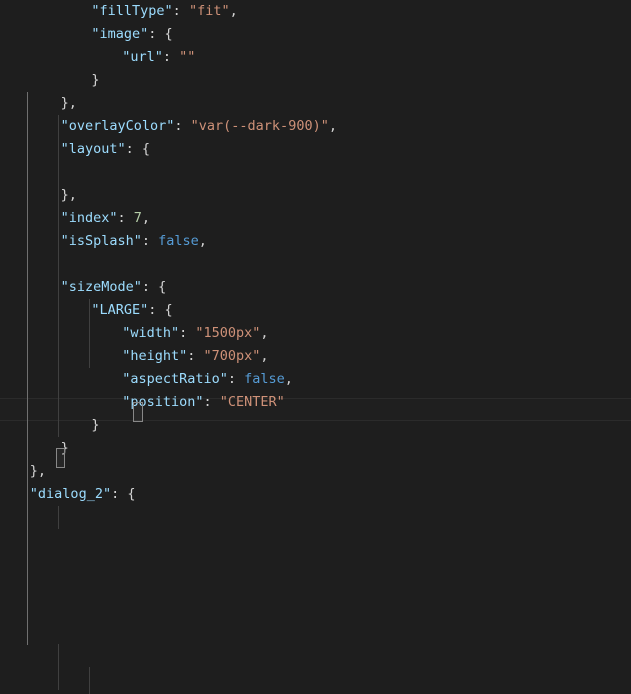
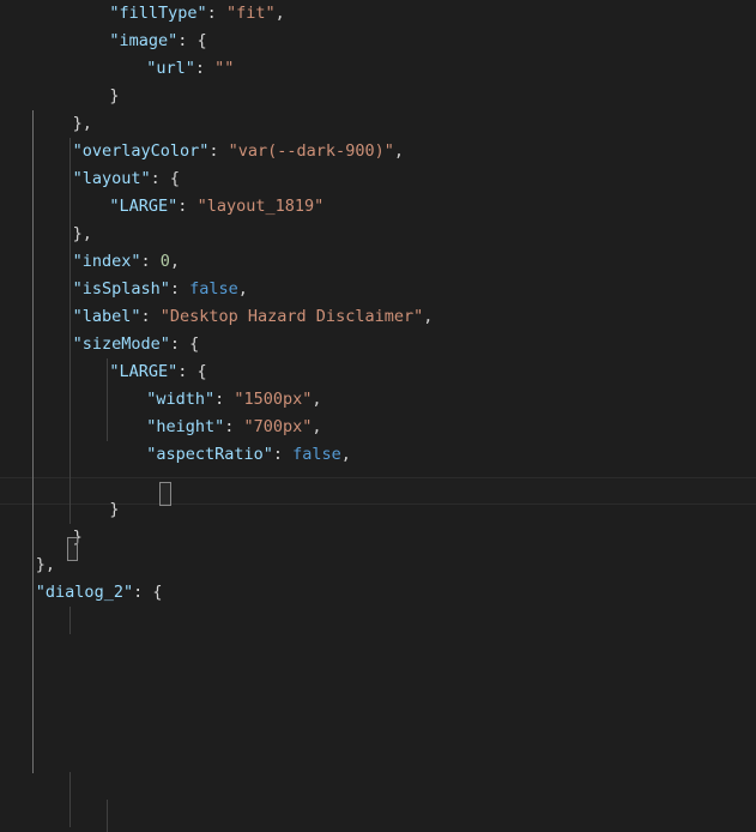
  "fillType": "fit",
  "image": {
  "url": ""
  }
  },
  "overlayColor": "var(--dark-900)",
  "layout": {
+ "LARGE": "layout_1819"
  },
- "index": 7,
+ "index": 0,
  "isSplash": false,
+ "label": "Desktop Hazard Disclaimer",
  "sizeMode": {
  "LARGE": {
  "width": "1500px",
  "height": "700px",
  "aspectRatio": false,
- "position": "CENTER"
  }
  }
  },
  "dialog_2": {
